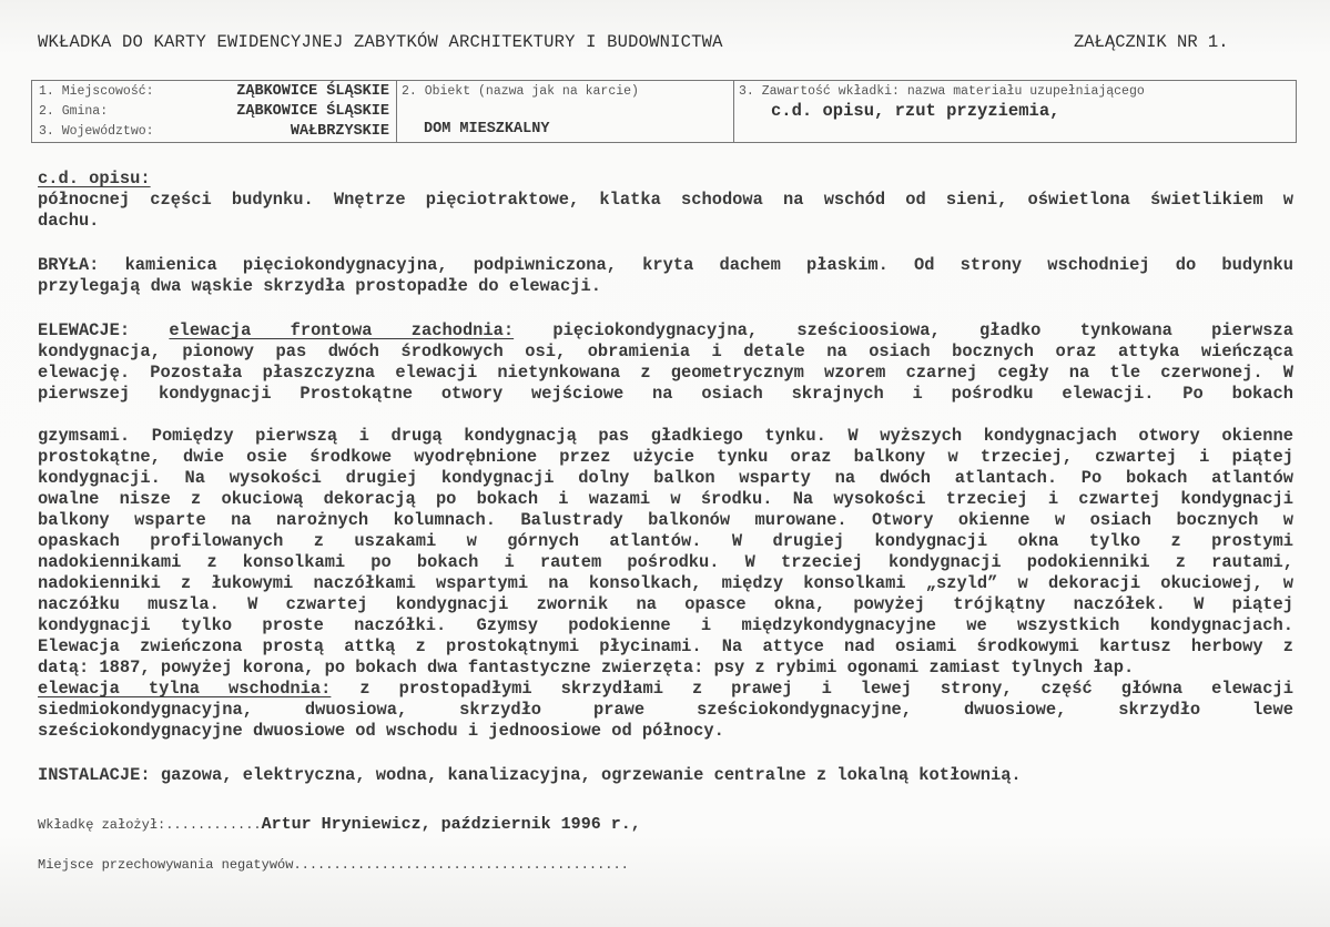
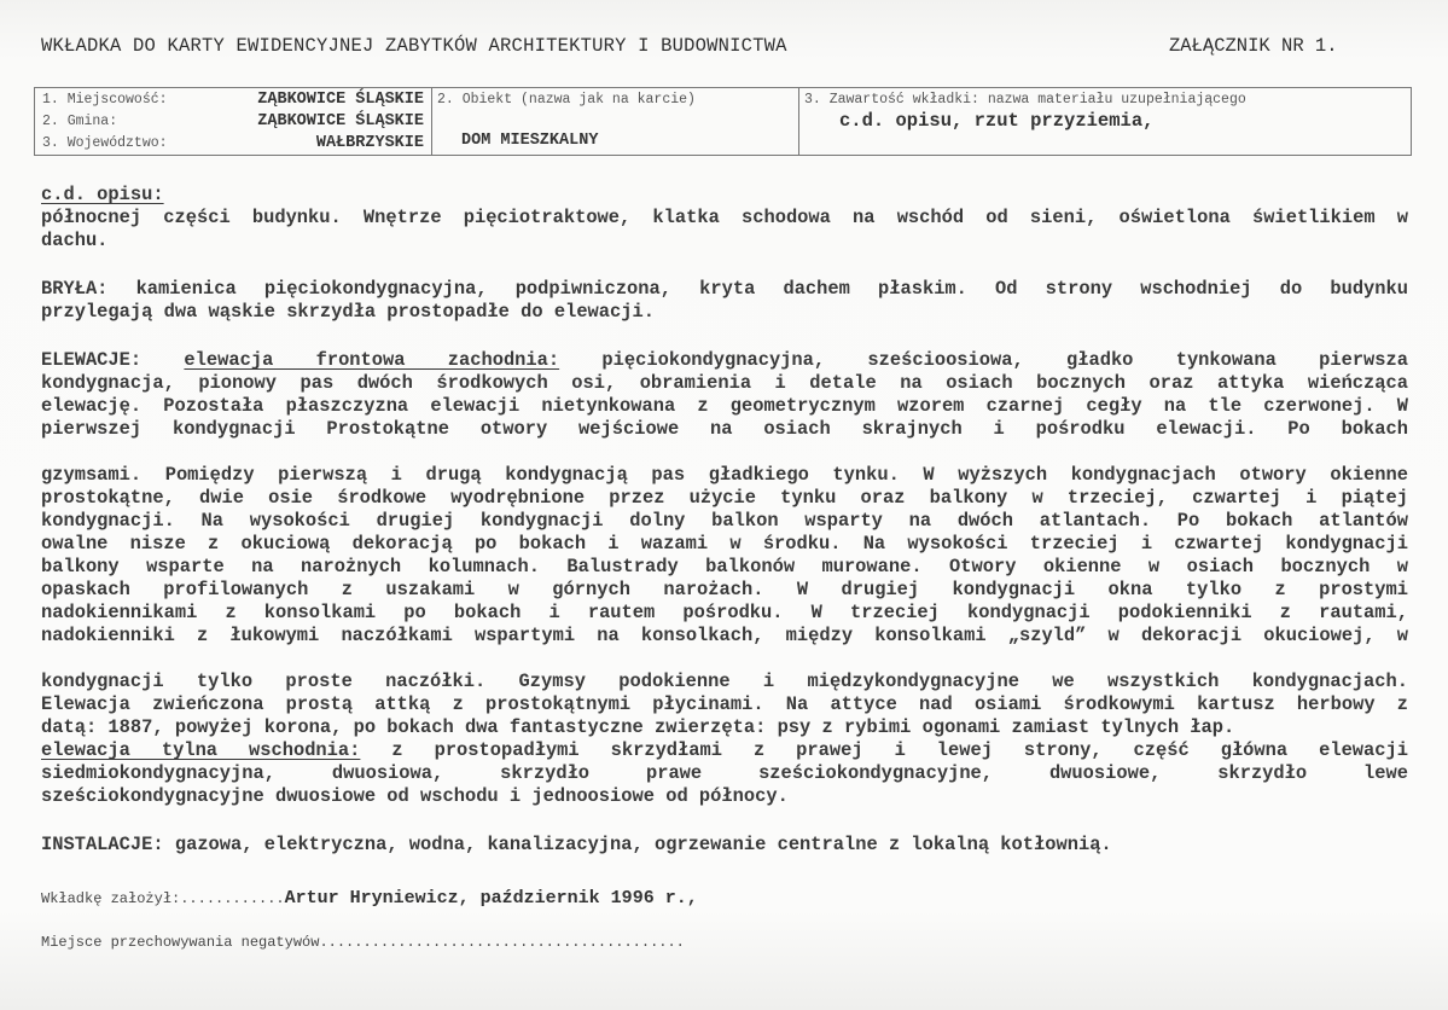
  WKŁADKA DO KARTY EWIDENCYJNEJ ZABYTKÓW ARCHITEKTURY I BUDOWNICTWA
  ZAŁĄCZNIK NR 1.
  1. Miejscowość:
  ZĄBKOWICE ŚLĄSKIE
  2. Gmina:
  ZĄBKOWICE ŚLĄSKIE
  3. Województwo:
  WAŁBRZYSKIE
  2. Obiekt (nazwa jak na karcie)
  DOM MIESZKALNY
  3. Zawartość wkładki: nazwa materiału uzupełniającego
  c.d. opisu, rzut przyziemia,
  c.d. opisu:
  północnej części budynku. Wnętrze pięciotraktowe, klatka schodowa na wschód od sieni, oświetlona świetlikiem w
  dachu.
  BRYŁA: kamienica pięciokondygnacyjna, podpiwniczona, kryta dachem płaskim. Od strony wschodniej do budynku
  przylegają dwa wąskie skrzydła prostopadłe do elewacji.
  ELEWACJE: elewacja frontowa zachodnia: pięciokondygnacyjna, sześcioosiowa, gładko tynkowana pierwsza
  kondygnacja, pionowy pas dwóch środkowych osi, obramienia i detale na osiach bocznych oraz attyka wieńcząca
  elewację. Pozostała płaszczyzna elewacji nietynkowana z geometrycznym wzorem czarnej cegły na tle czerwonej. W
  pierwszej kondygnacji Prostokątne otwory wejściowe na osiach skrajnych i pośrodku elewacji. Po bokach
  gzymsami. Pomiędzy pierwszą i drugą kondygnacją pas gładkiego tynku. W wyższych kondygnacjach otwory okienne
  prostokątne, dwie osie środkowe wyodrębnione przez użycie tynku oraz balkony w trzeciej, czwartej i piątej
  kondygnacji. Na wysokości drugiej kondygnacji dolny balkon wsparty na dwóch atlantach. Po bokach atlantów
  owalne nisze z okuciową dekoracją po bokach i wazami w środku. Na wysokości trzeciej i czwartej kondygnacji
  balkony wsparte na narożnych kolumnach. Balustrady balkonów murowane. Otwory okienne w osiach bocznych w
- opaskach profilowanych z uszakami w górnych atlantów. W drugiej kondygnacji okna tylko z prostymi
+ opaskach profilowanych z uszakami w górnych narożach. W drugiej kondygnacji okna tylko z prostymi
  nadokiennikami z konsolkami po bokach i rautem pośrodku. W trzeciej kondygnacji podokienniki z rautami,
  nadokienniki z łukowymi naczółkami wspartymi na konsolkach, między konsolkami „szyld” w dekoracji okuciowej, w
- naczółku muszla. W czwartej kondygnacji zwornik na opasce okna, powyżej trójkątny naczółek. W piątej
  kondygnacji tylko proste naczółki. Gzymsy podokienne i międzykondygnacyjne we wszystkich kondygnacjach.
  Elewacja zwieńczona prostą attką z prostokątnymi płycinami. Na attyce nad osiami środkowymi kartusz herbowy z
  datą: 1887, powyżej korona, po bokach dwa fantastyczne zwierzęta: psy z rybimi ogonami zamiast tylnych łap.
  elewacja tylna wschodnia: z prostopadłymi skrzydłami z prawej i lewej strony, część główna elewacji
  siedmiokondygnacyjna, dwuosiowa, skrzydło prawe sześciokondygnacyjne, dwuosiowe, skrzydło lewe
  sześciokondygnacyjne dwuosiowe od wschodu i jednoosiowe od północy.
  INSTALACJE: gazowa, elektryczna, wodna, kanalizacyjna, ogrzewanie centralne z lokalną kotłownią.
  Wkładkę założył:............Artur Hryniewicz, październik 1996 r.,
  Miejsce przechowywania negatywów..........................................
